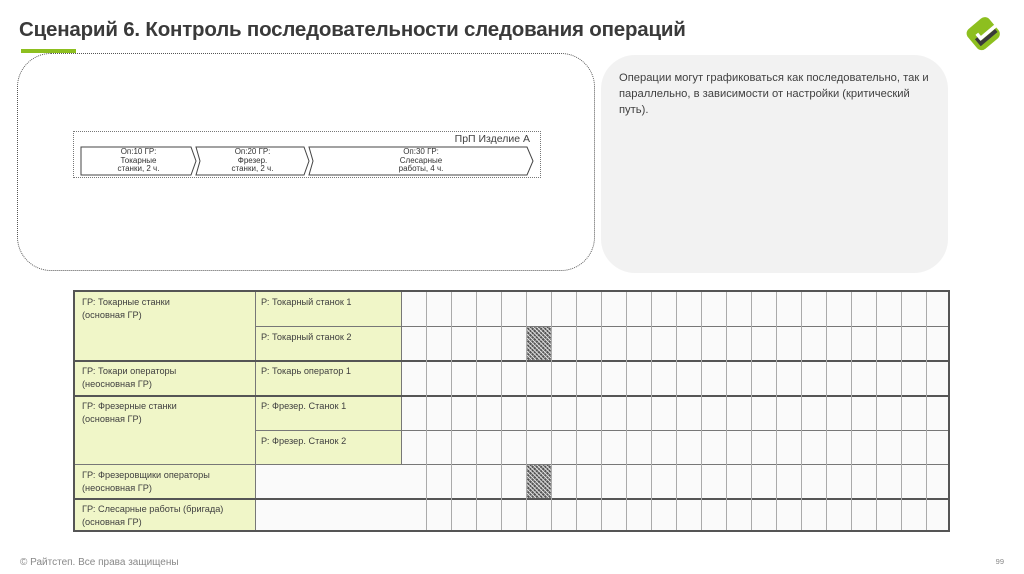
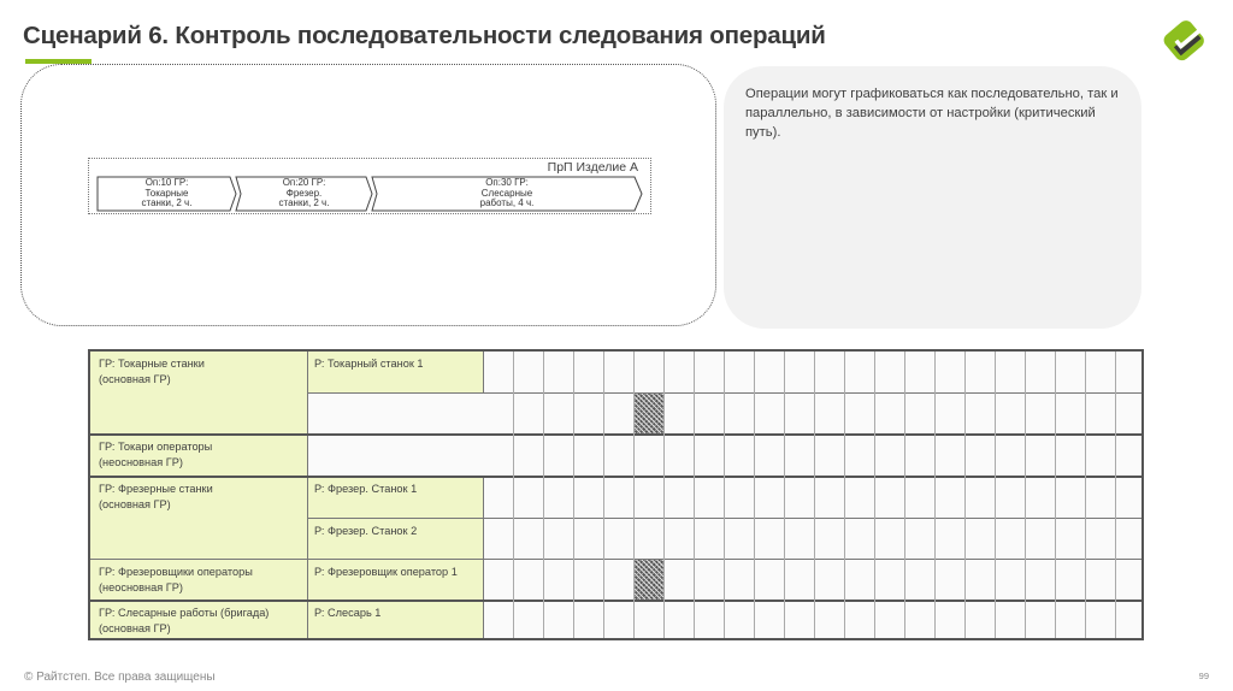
  Сценарий 6. Контроль последовательности следования операций
  Операции могут графиковаться как последовательно, так и параллельно, в зависимости от настройки (критический путь).
  ПрП Изделие А
  Оп:10 ГР:
  Токарные
  станки, 2 ч.
  Оп:20 ГР:
  Фрезер.
  станки, 2 ч.
  Оп:30 ГР:
  Слесарные
  работы, 4 ч.
  ГР: Токарные станки
  (основная ГР)
  ГР: Токари операторы
  (неосновная ГР)
  ГР: Фрезерные станки
  (основная ГР)
  ГР: Фрезеровщики операторы
  (неосновная ГР)
  ГР: Слесарные работы (бригада)
  (основная ГР)
  Р: Токарный станок 1
- Р: Токарный станок 2
- Р: Токарь оператор 1
  Р: Фрезер. Станок 1
  Р: Фрезер. Станок 2
+ Р: Фрезеровщик оператор 1
+ Р: Слесарь 1
  © Райтстеп. Все права защищены
  99
